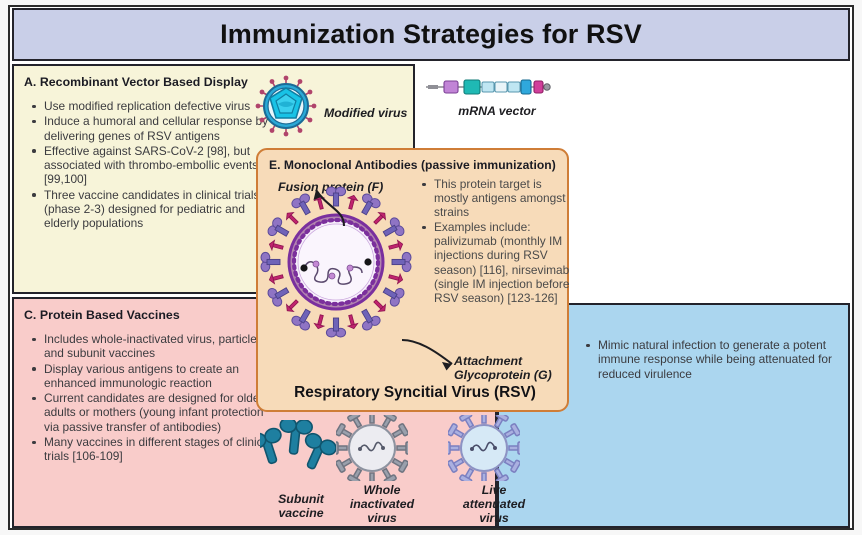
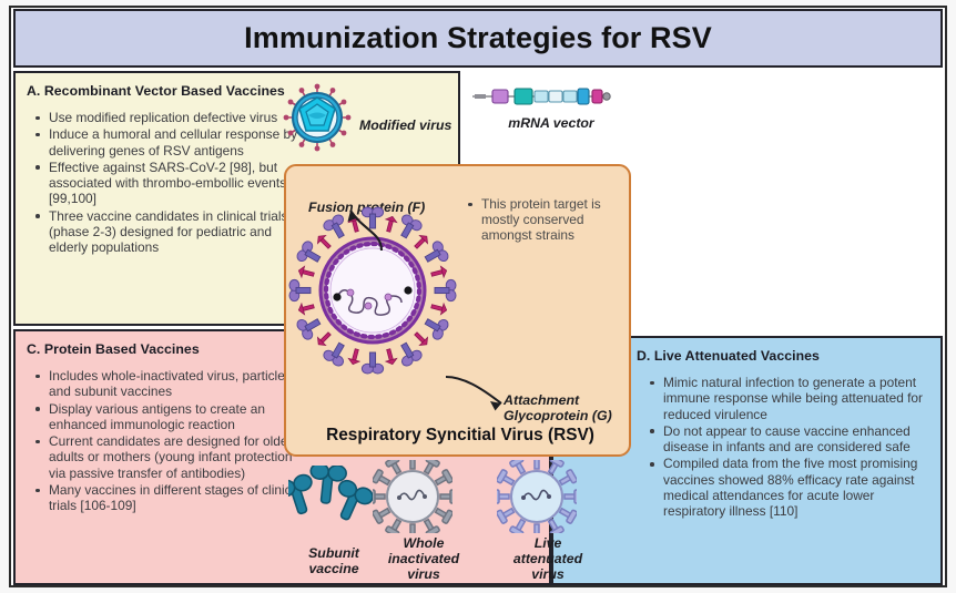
  Immunization Strategies for RSV
- A. Recombinant Vector Based Display
+ A. Recombinant Vector Based Vaccines
  Use modified replication defective virus
  Induce a humoral and cellular response by delivering genes of RSV antigens
  Effective against SARS-CoV-2 [98], but associated with thrombo-embollic event [99,100]
  Three vaccine candidates in clinical trial (phase 2-3) designed for pediatric and elderly populations
  C. Protein Based Vaccines
  Includes whole-inactivated virus, particle and subunit vaccines
  Display various antigens to create an enhanced immunologic reaction
  Current candidates are designed for old adults or mothers (young infant protection via passive transfer of antibodies)
  Many vaccines in different stages of clini trials [106-109]
+ D. Live Attenuated Vaccines
  Mimic natural infection to generate a potent immune response while being attenuated for reduced virulence
+ Do not appear to cause vaccine enhanced disease in infants and are considered safe
+ Compiled data from the five most promising vaccines showed 88% efficacy rate against medical attendances for acute lower respiratory illness [110]
  Modified virus
  mRNA vector
  Subunit
  vaccine
  Whole
  inactivated
  virus
  Live
  attenuated
  virus
- E. Monoclonal Antibodies (passive immunization)
- This protein target is mostly antigens amongst strains
+ This protein target is mostly conserved amongst strains
- Examples include: palivizumab (monthly IM injections during RSV season) [116], nirsevimab (single IM injection before RSV season) [123-126]
  Fusion ptein (F)
  Attachment
  Glycoprotein (G)
  Respiratory Syncitial Virus (RSV)
